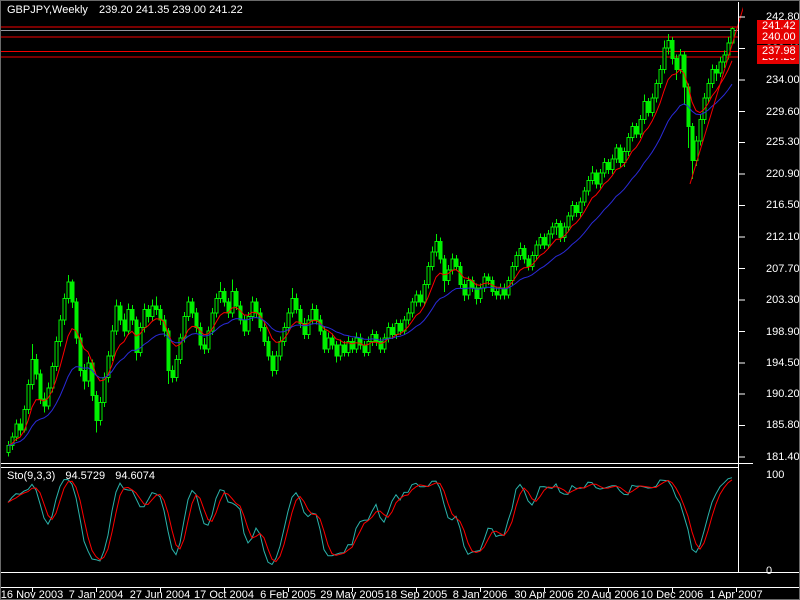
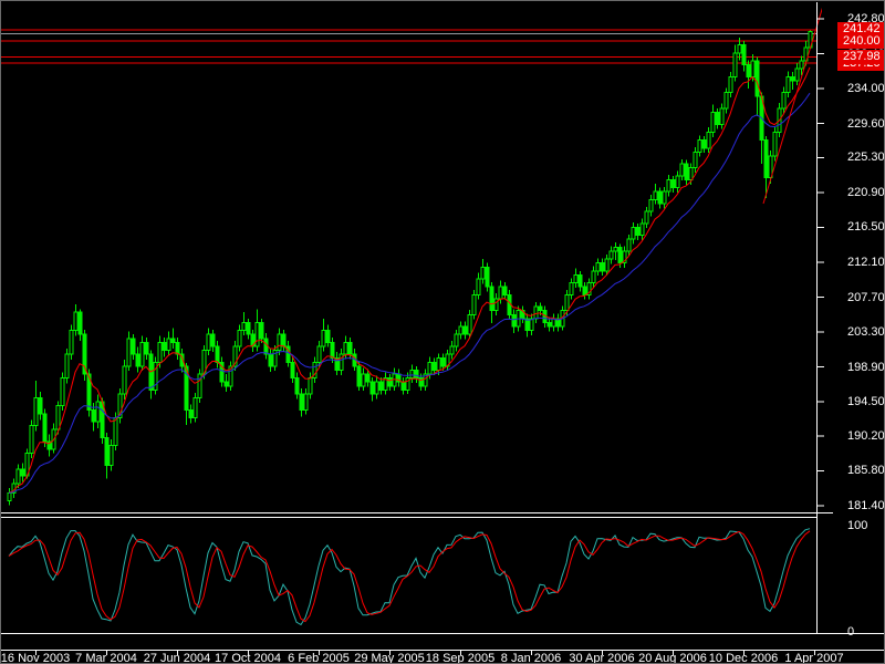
- GBPJPY,Weekly 239.20 241.35 239.00 241.22
- Sto(9,3,3) 94.5729 94.6074
  242.80
  234.00
  229.60
  225.30
  220.90
  216.50
  212.10
  207.70
  203.30
  198.90
  194.50
  190.20
  185.80
  181.40
  100
  0
  241.42
  240.00
  237.98
  16 Nov 2003
- 7 Jan 2004
+ 7 Mar 2004
  27 Jun 2004
  17 Oct 2004
  6 Feb 2005
  29 May 2005
  18 Sep 2005
  8 Jan 2006
  30 Apr 2006
  20 Aug 2006
  10 Dec 2006
  1 Apr 2007
